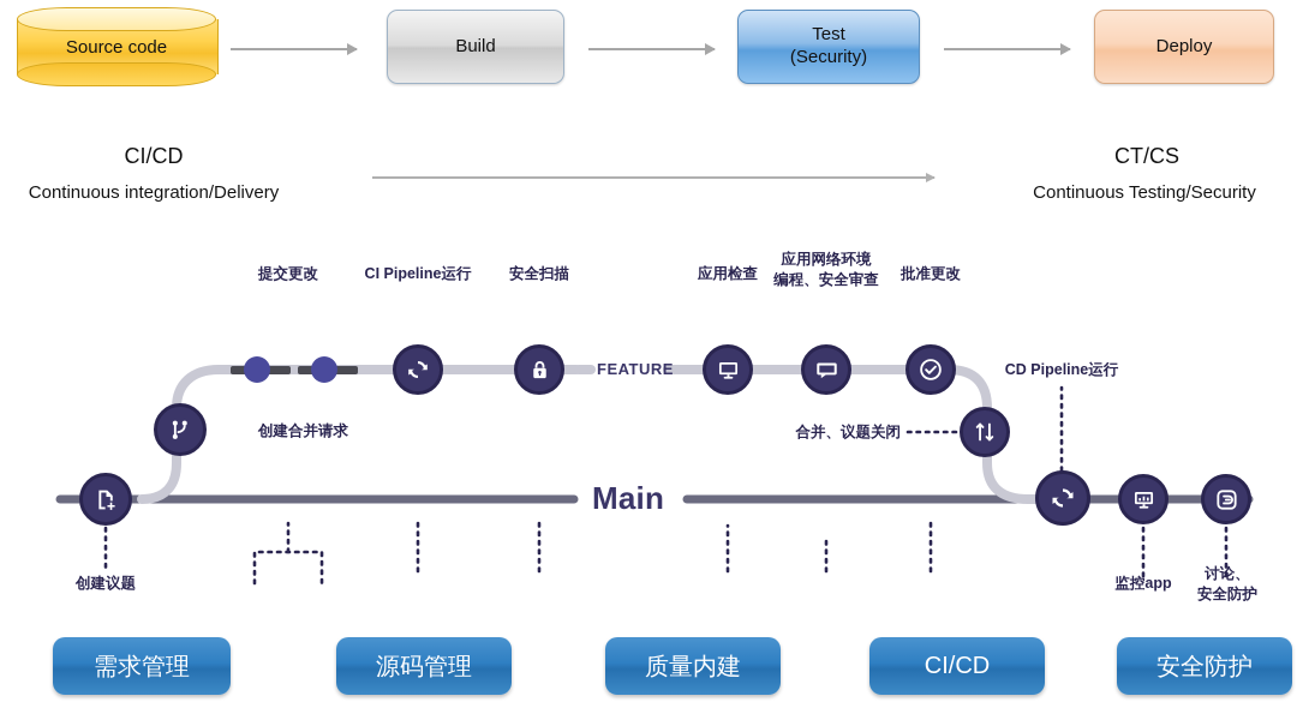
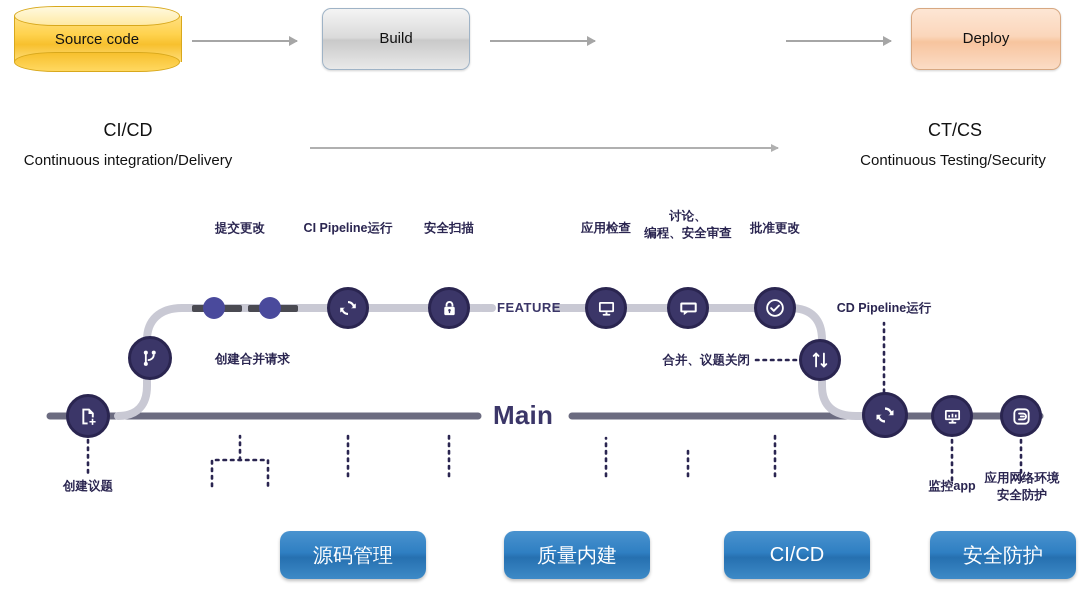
  Source code
  Build
- Test
- (Security)
  Deploy
  CI/CD
  Continuous integration/Delivery
  CT/CS
  Continuous Testing/Security
  创建议题
  创建合并请求
  提交更改
  CI Pipeline运行
  安全扫描
  FEATURE
  应用检查
- 应用网络环境
+ 讨论、
  编程、安全审查
  批准更改
  合并、议题关闭
  CD Pipeline运行
  监控app
- 讨论、
+ 应用网络环境
  安全防护
  Main
- 需求管理
  源码管理
  质量内建
  CI/CD
  安全防护
